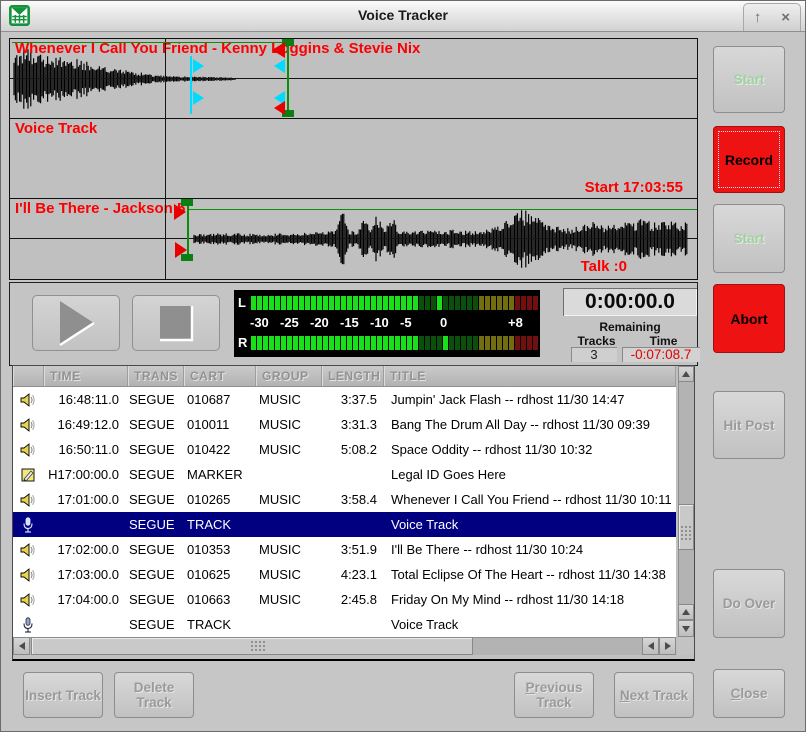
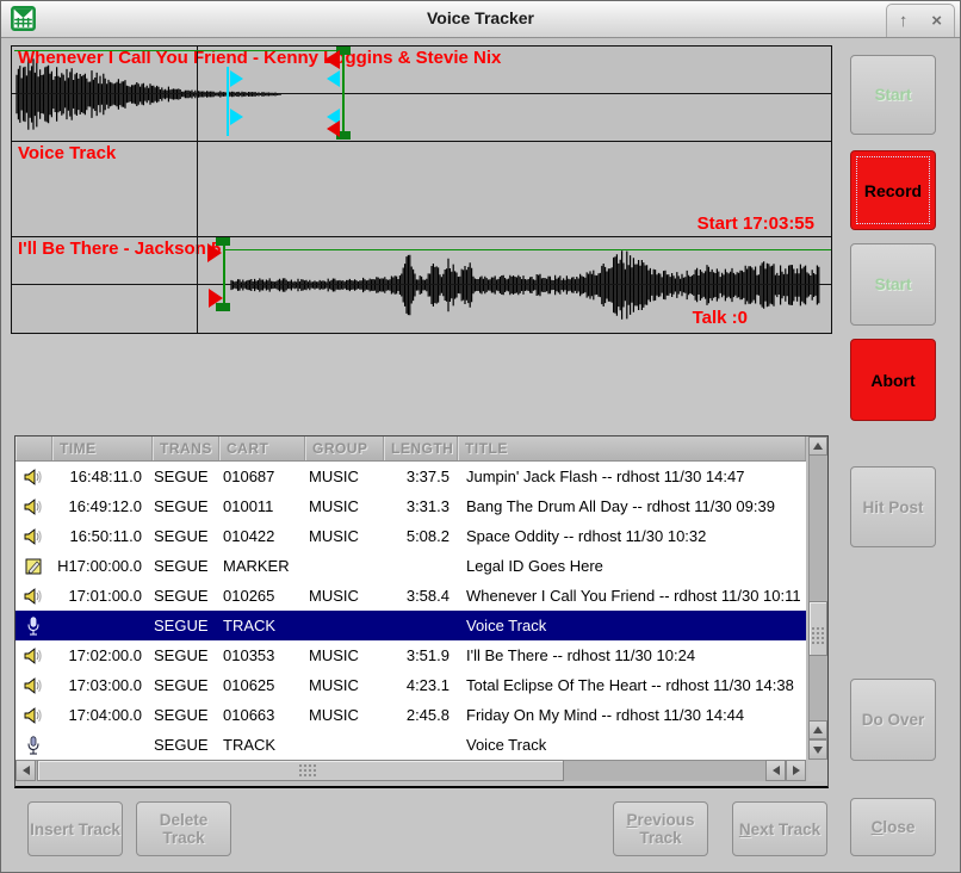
  Voice Tracker
  ↑
  ×
  Whenever I Call You Friend - Kenny Loggins & Stevie Nix
  Voice Track
  Start 17:03:55
  I'll Be There - Jackson 5
  Talk :0
- L
- -30
- -25
- -20
- -15
- -10
- -5
- 0
- +8
- R
- 0:00:00.0
- Remaining
- Tracks
- Time
- 3
- -0:07:08.7
  TIME
  TRANS
  CART
  GROUP
  LENGTH
  TITLE
  16:48:11.0
  SEGUE
  010687
  MUSIC
  3:37.5
  Jumpin' Jack Flash -- rdhost 11/30 14:47
  16:49:12.0
  SEGUE
  010011
  MUSIC
  3:31.3
  Bang The Drum All Day -- rdhost 11/30 09:39
  16:50:11.0
  SEGUE
  010422
  MUSIC
  5:08.2
  Space Oddity -- rdhost 11/30 10:32
  H17:00:00.0
  SEGUE
  MARKER
  Legal ID Goes Here
  17:01:00.0
  SEGUE
  010265
  MUSIC
  3:58.4
  Whenever I Call You Friend -- rdhost 11/30 10:11
  SEGUE
  TRACK
  Voice Track
  17:02:00.0
  SEGUE
  010353
  MUSIC
  3:51.9
  I'll Be There -- rdhost 11/30 10:24
  17:03:00.0
  SEGUE
  010625
  MUSIC
  4:23.1
  Total Eclipse Of The Heart -- rdhost 11/30 14:38
  17:04:00.0
  SEGUE
  010663
  MUSIC
  2:45.8
- Friday On My Mind -- rdhost 11/30 14:18
+ Friday On My Mind -- rdhost 11/30 14:44
  SEGUE
  TRACK
  Voice Track
  Start
  Record
  Start
  Abort
  Hit Post
  Do Over
  Close
  Insert Track
  Delete Track
  Previous Track
  Next Track
